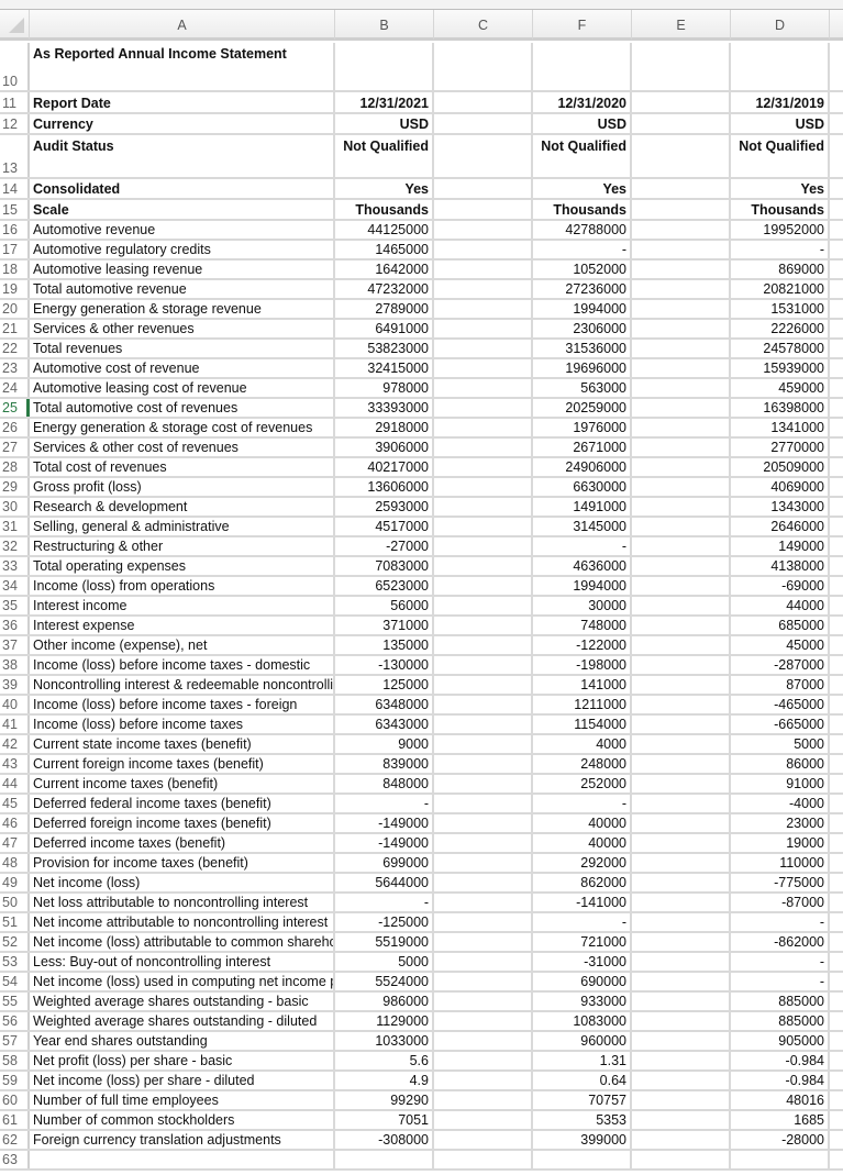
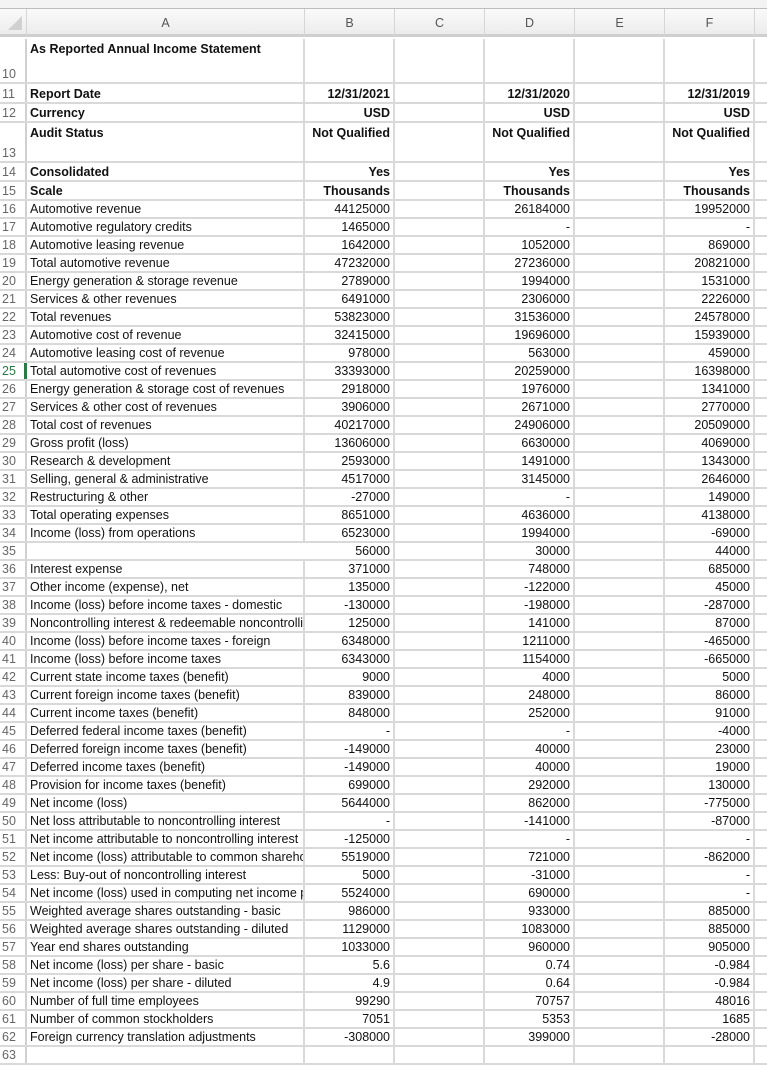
  A
  B
  C
- F
+ D
  E
- D
+ F
  10
  As Reported Annual Income Statement
  11
  Report Date
  12/31/2021
  12/31/2020
  12/31/2019
  12
  Currency
  USD
  USD
  USD
  13
  Audit Status
  Not Qualified
  Not Qualified
  Not Qualified
  14
  Consolidated
  Yes
  Yes
  Yes
  15
  Scale
  Thousands
  Thousands
  Thousands
  16
  Automotive revenue
  44125000
- 42788000
+ 26184000
  19952000
  17
  Automotive regulatory credits
  1465000
  -
  -
  18
  Automotive leasing revenue
  1642000
  1052000
  869000
  19
  Total automotive revenue
  47232000
  27236000
  20821000
  20
  Energy generation & storage revenue
  2789000
  1994000
  1531000
  21
  Services & other revenues
  6491000
  2306000
  2226000
  22
  Total revenues
  53823000
  31536000
  24578000
  23
  Automotive cost of revenue
  32415000
  19696000
  15939000
  24
  Automotive leasing cost of revenue
  978000
  563000
  459000
  25
  Total automotive cost of revenues
  33393000
  20259000
  16398000
  26
  Energy generation & storage cost of revenues
  2918000
  1976000
  1341000
  27
  Services & other cost of revenues
  3906000
  2671000
  2770000
  28
  Total cost of revenues
  40217000
  24906000
  20509000
  29
  Gross profit (loss)
  13606000
  6630000
  4069000
  30
  Research & development
  2593000
  1491000
  1343000
  31
  Selling, general & administrative
  4517000
  3145000
  2646000
  32
  Restructuring & other
  -27000
  -
  149000
  33
  Total operating expenses
- 7083000
+ 8651000
  4636000
  4138000
  34
  Income (loss) from operations
  6523000
  1994000
  -69000
  35
- Interest income
  56000
  30000
  44000
  36
  Interest expense
  371000
  748000
  685000
  37
  Other income (expense), net
  135000
  -122000
  45000
  38
  Income (loss) before income taxes - domestic
  -130000
  -198000
  -287000
  39
  Noncontrolling interest & redeemable noncontrolli
  125000
  141000
  87000
  40
  Income (loss) before income taxes - foreign
  6348000
  1211000
  -465000
  41
  Income (loss) before income taxes
  6343000
  1154000
  -665000
  42
  Current state income taxes (benefit)
  9000
  4000
  5000
  43
  Current foreign income taxes (benefit)
  839000
  248000
  86000
  44
  Current income taxes (benefit)
  848000
  252000
  91000
  45
  Deferred federal income taxes (benefit)
  -
  -
  -4000
  46
  Deferred foreign income taxes (benefit)
  -149000
  40000
  23000
  47
  Deferred income taxes (benefit)
  -149000
  40000
  19000
  48
  Provision for income taxes (benefit)
  699000
  292000
- 110000
+ 130000
  49
  Net income (loss)
  5644000
  862000
  -775000
  50
  Net loss attributable to noncontrolling interest
  -
  -141000
  -87000
  51
  Net income attributable to noncontrolling interest
  -125000
  -
  -
  52
  Net income (loss) attributable to common shareho
  5519000
  721000
  -862000
  53
  Less: Buy-out of noncontrolling interest
  5000
  -31000
  -
  54
  Net income (loss) used in computing net income p
  5524000
  690000
  -
  55
  Weighted average shares outstanding - basic
  986000
  933000
  885000
  56
  Weighted average shares outstanding - diluted
  1129000
  1083000
  885000
  57
  Year end shares outstanding
  1033000
  960000
  905000
  58
- Net profit (loss) per share - basic
+ Net income (loss) per share - basic
  5.6
- 1.31
+ 0.74
  -0.984
  59
  Net income (loss) per share - diluted
  4.9
  0.64
  -0.984
  60
  Number of full time employees
  99290
  70757
  48016
  61
  Number of common stockholders
  7051
  5353
  1685
  62
  Foreign currency translation adjustments
  -308000
  399000
  -28000
  63
